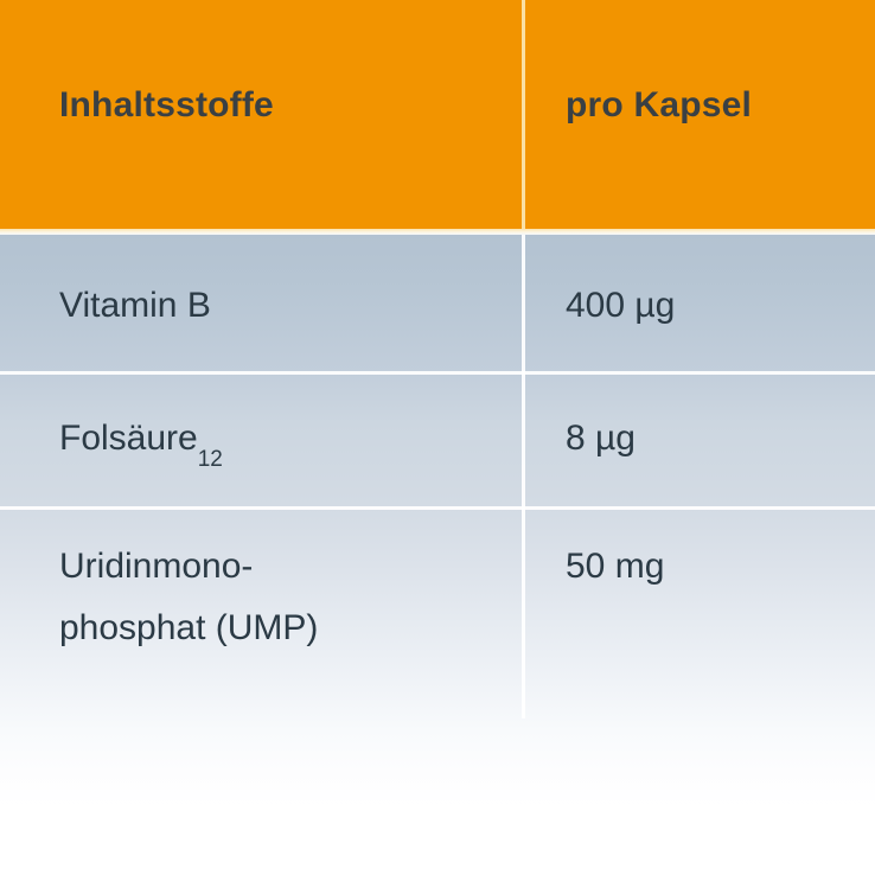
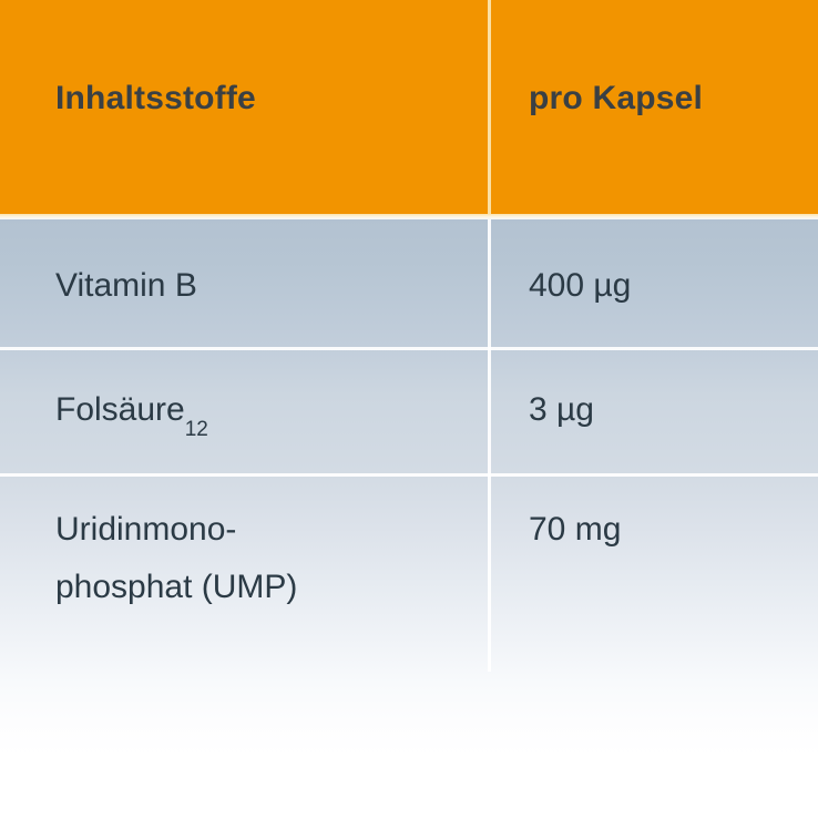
  Inhaltsstoffe
  pro Kapsel
  Vitamin B
  400 µg
  Folsäure12
- 8 µg
+ 3 µg
  Uridinmono-
  phosphat (UMP)
- 50 mg
+ 70 mg
